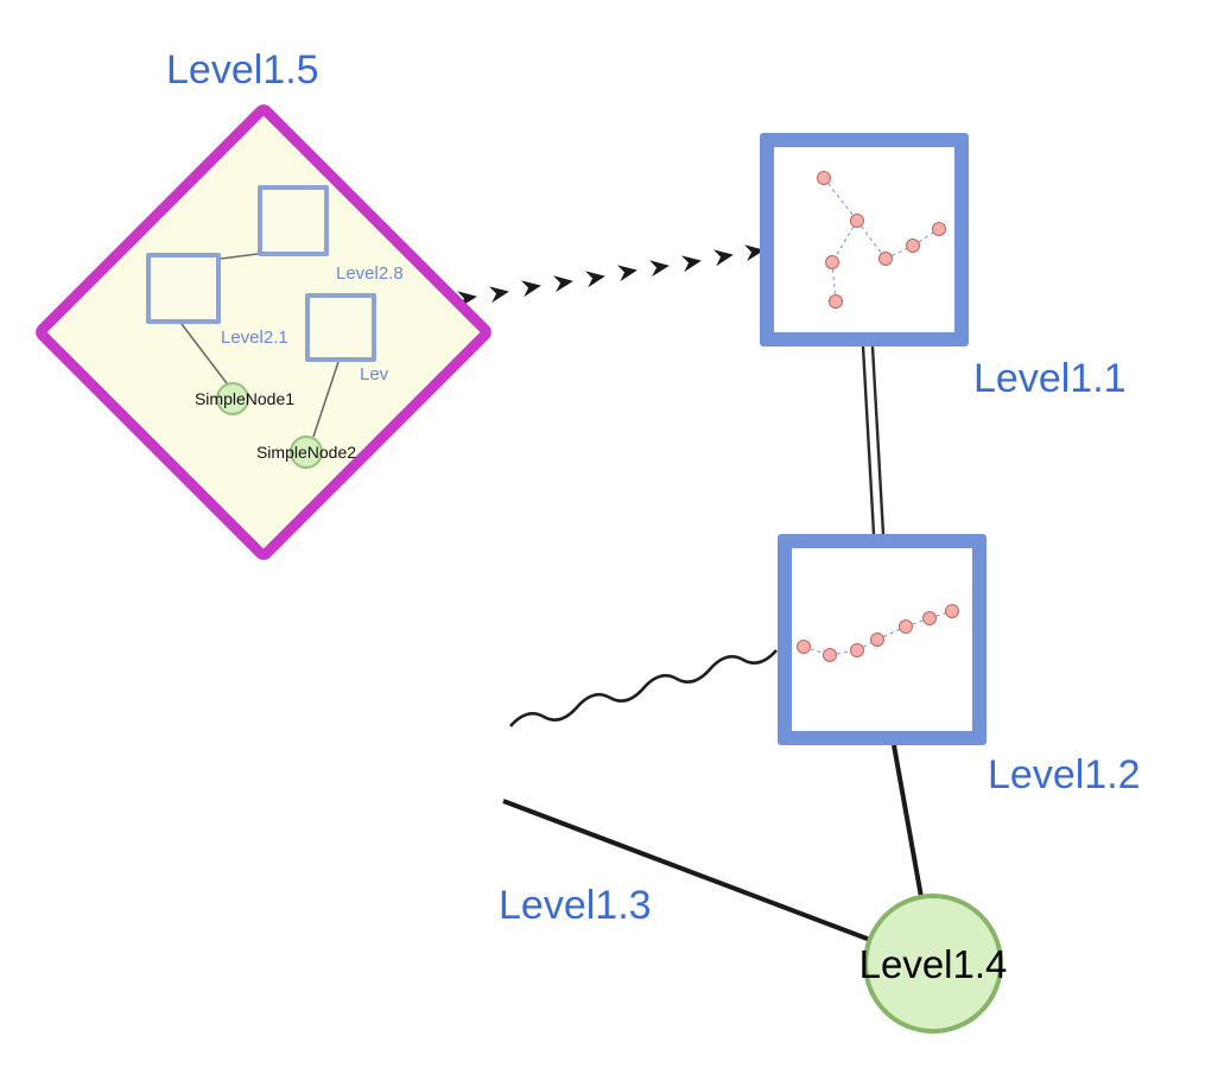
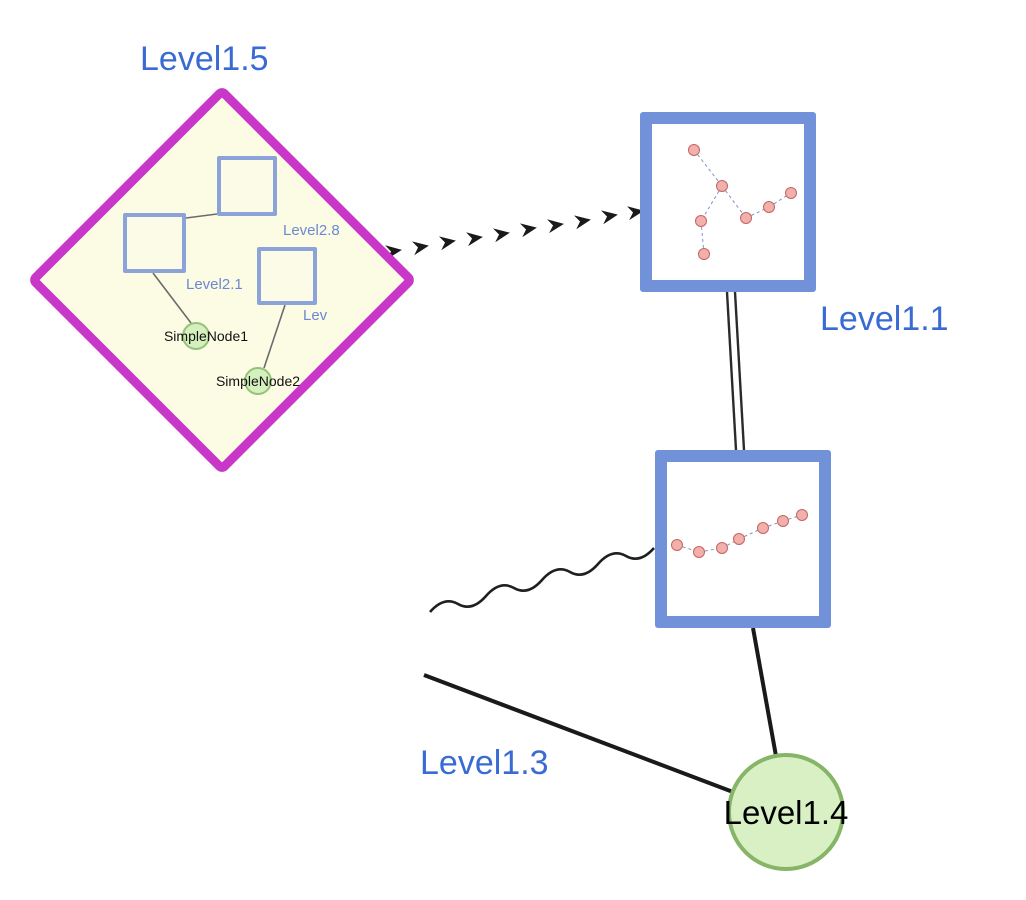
  Level2.8
  Level2.1
  Lev
  SimpleNode1
  SimpleNode2
  Level1.4
  Level1.5
  Level1.1
- Level1.2
  Level1.3
